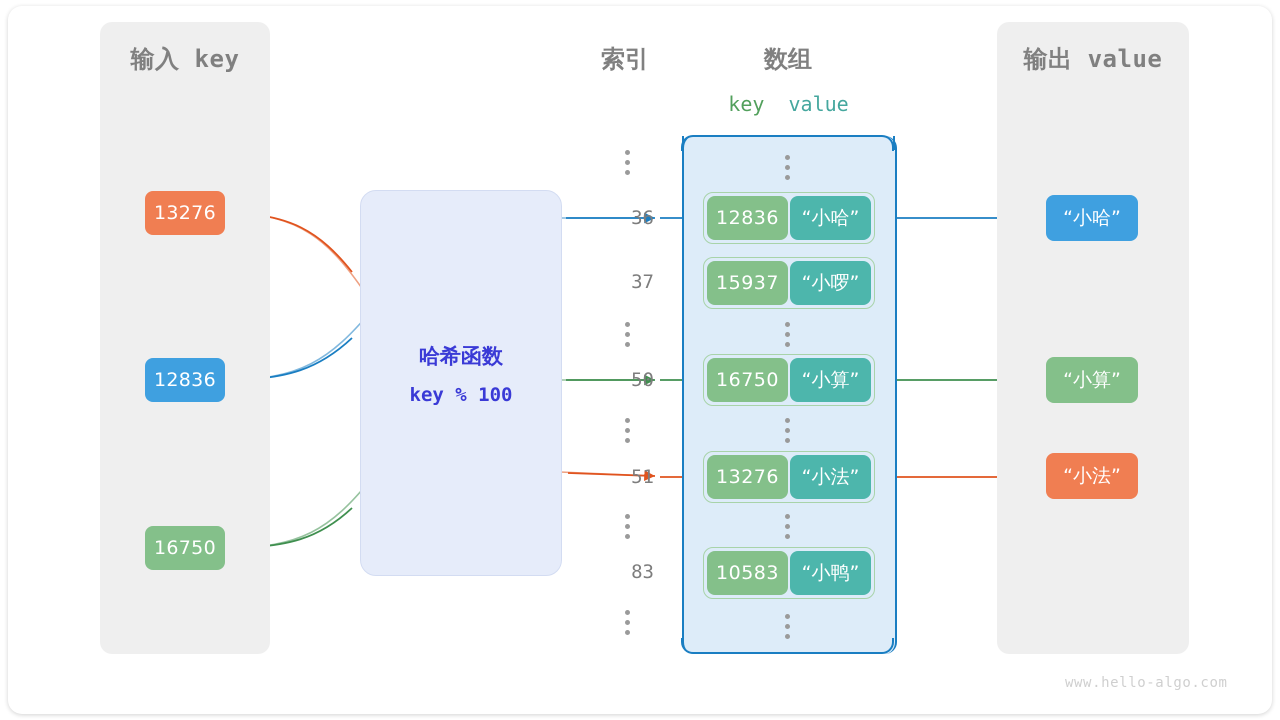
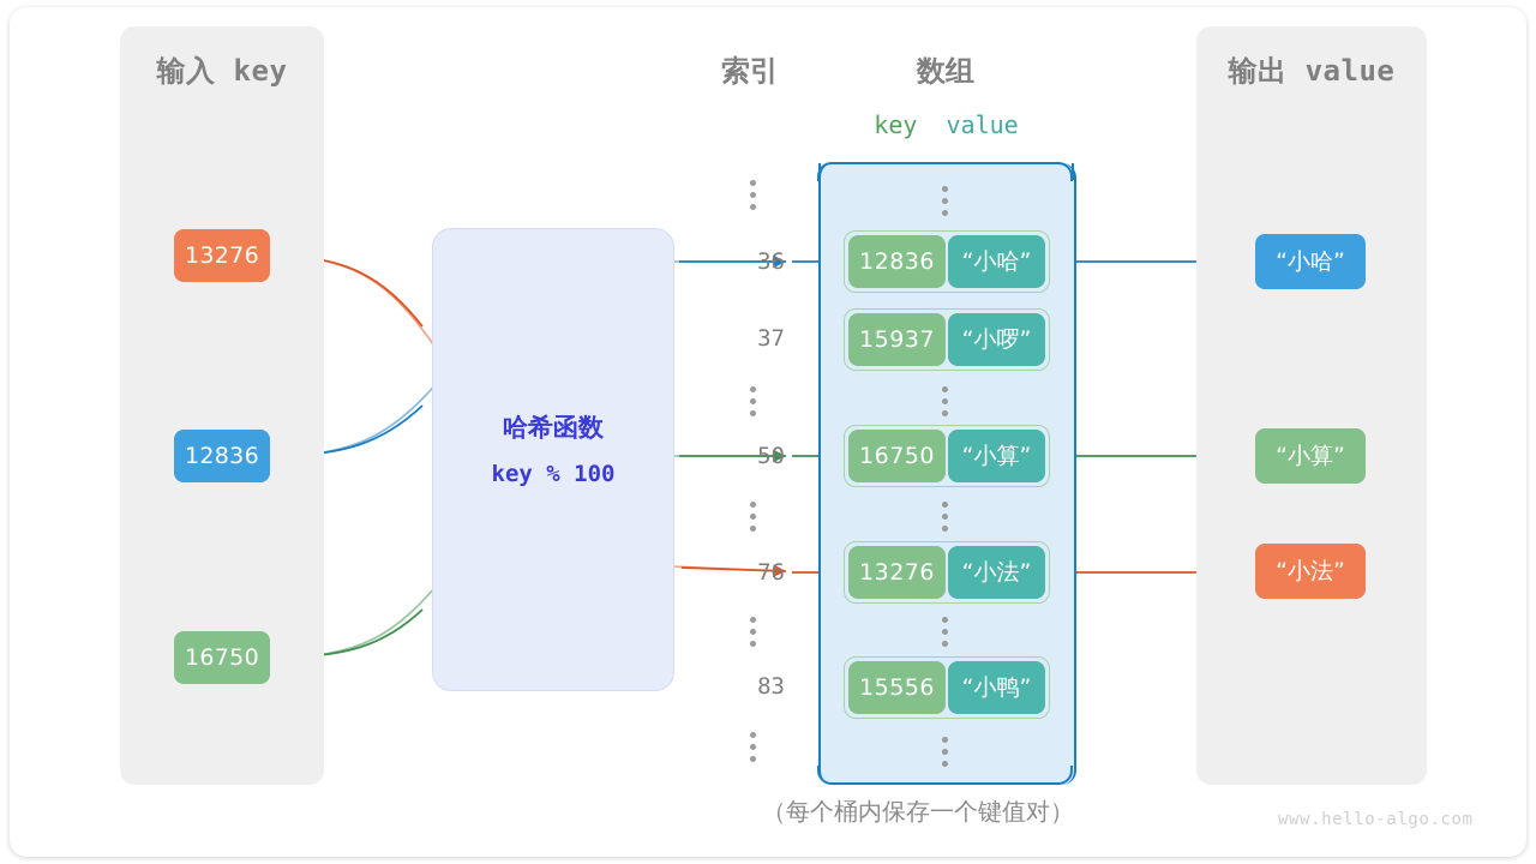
  输入 key
  13276
  12836
  16750
  哈希函数
  key % 100
  索引
  数组
  key value
  36
  37
  50
- 51
+ 76
  83
  12836
  “小哈”
  15937
  “小啰”
  16750
  “小算”
  13276
  “小法”
- 10583
+ 15556
  “小鸭”
  输出 value
  “小哈”
  “小算”
  “小法”
+ （每个桶内保存一个键值对）
  www.hello-algo.com
